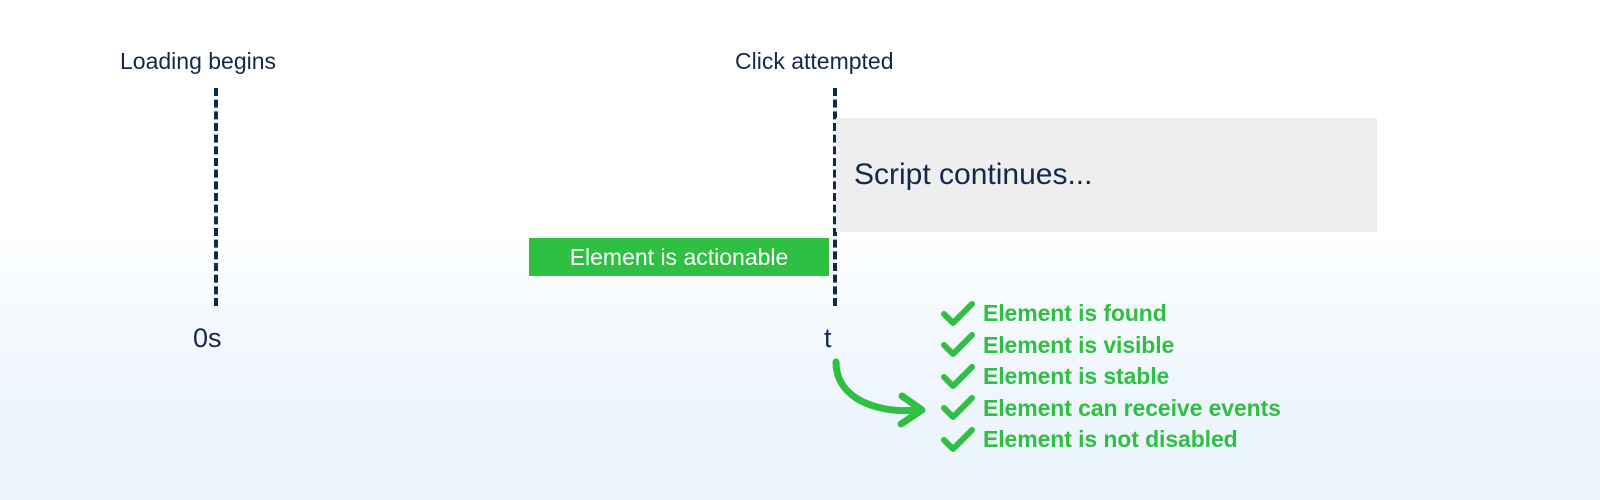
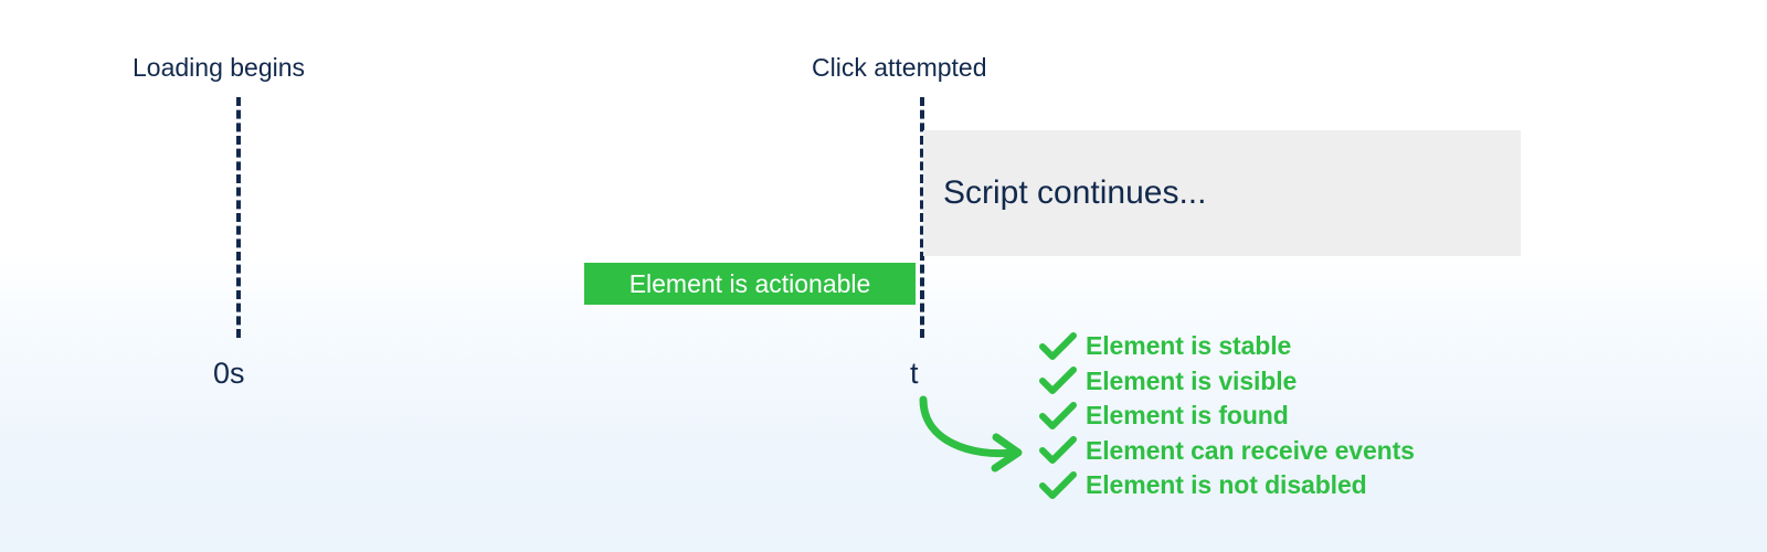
  Loading begins
  Click attempted
  0s
  t
  Script continues...
  Element is actionable
- Element is found
+ Element is stable
  Element is visible
- Element is stable
+ Element is found
  Element can receive events
  Element is not disabled
